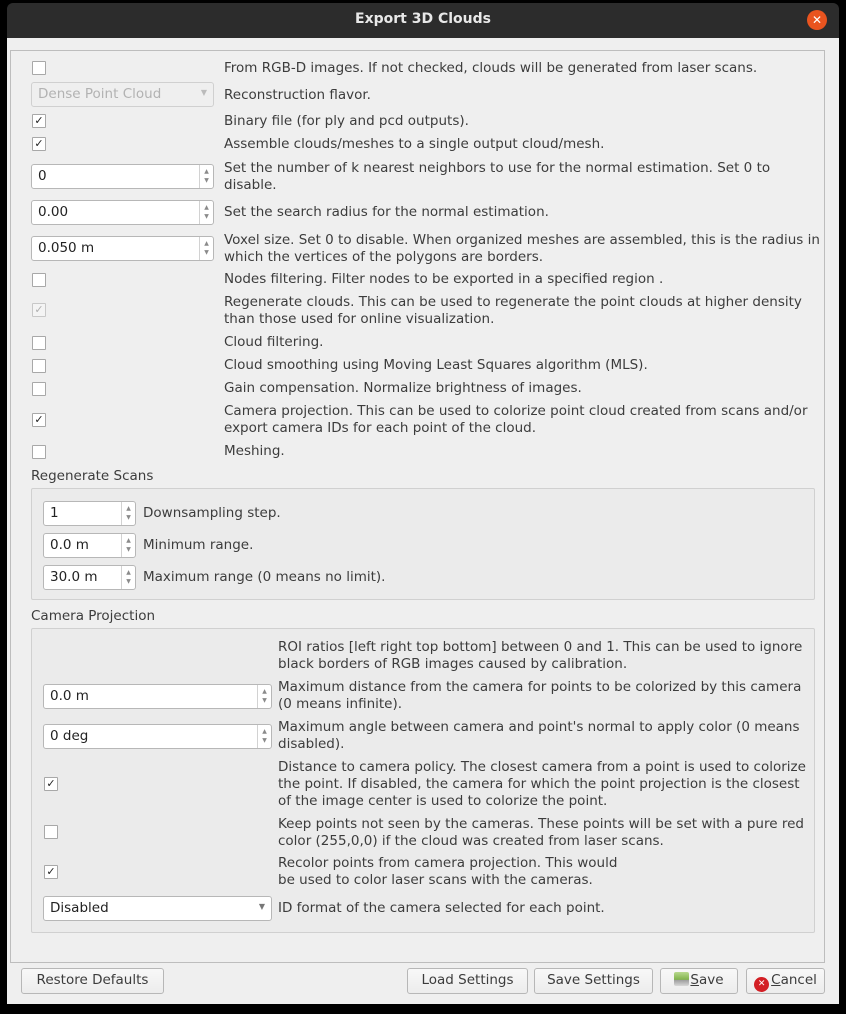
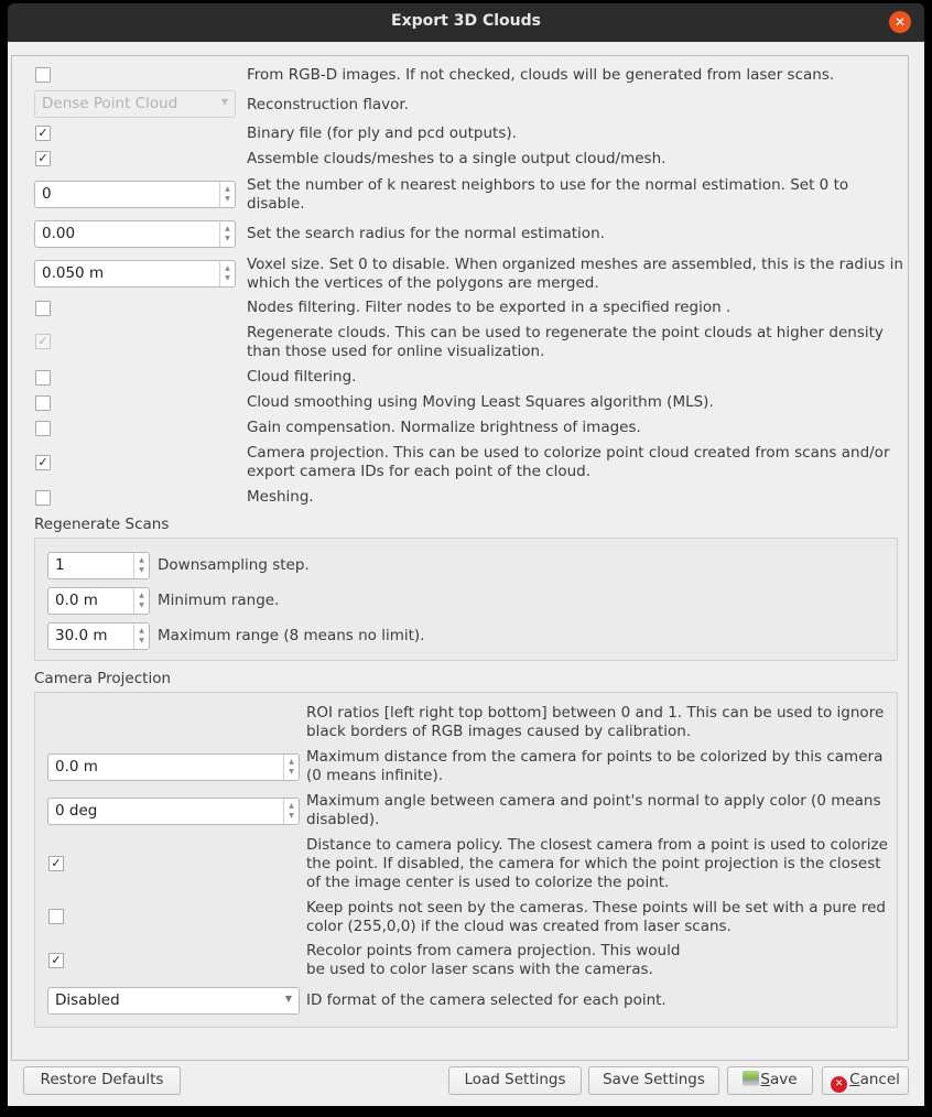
  Export 3D Clouds
  ✕
  From RGB-D images. If not checked, clouds will be generated from laser scans.
  Dense Point Cloud
  ▼
  Reconstruction flavor.
  ✓
  Binary file (for ply and pcd outputs).
  ✓
  Assemble clouds/meshes to a single output cloud/mesh.
  0
  Set the number of k nearest neighbors to use for the normal estimation. Set 0 to
  disable.
  0.00
  Set the search radius for the normal estimation.
  0.050 m
  Voxel size. Set 0 to disable. When organized meshes are assembled, this is the radius in
- which the vertices of the polygons are borders.
+ which the vertices of the polygons are merged.
  Nodes filtering. Filter nodes to be exported in a specified region .
  ✓
  Regenerate clouds. This can be used to regenerate the point clouds at higher density
  than those used for online visualization.
  Cloud filtering.
  Cloud smoothing using Moving Least Squares algorithm (MLS).
  Gain compensation. Normalize brightness of images.
  ✓
  Camera projection. This can be used to colorize point cloud created from scans and/or
  export camera IDs for each point of the cloud.
  Meshing.
  Regenerate Scans
  1
  Downsampling step.
  0.0 m
  Minimum range.
  30.0 m
- Maximum range (0 means no limit).
+ Maximum range (8 means no limit).
  Camera Projection
  ROI ratios [left right top bottom] between 0 and 1. This can be used to ignore
  black borders of RGB images caused by calibration.
  0.0 m
  Maximum distance from the camera for points to be colorized by this camera
  (0 means infinite).
  0 deg
  Maximum angle between camera and point's normal to apply color (0 means
  disabled).
  ✓
  Distance to camera policy. The closest camera from a point is used to colorize
  the point. If disabled, the camera for which the point projection is the closest
  of the image center is used to colorize the point.
  Keep points not seen by the cameras. These points will be set with a pure red
  color (255,0,0) if the cloud was created from laser scans.
  ✓
  Recolor points from camera projection. This would
  be used to color laser scans with the cameras.
  Disabled
  ▼
  ID format of the camera selected for each point.
  Restore Defaults
  Load Settings
  Save Settings
  Save
  ✕ Cancel
